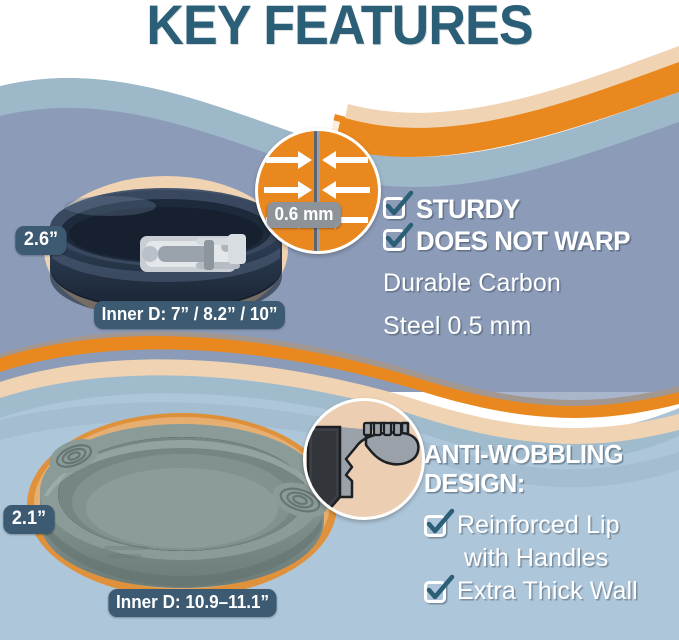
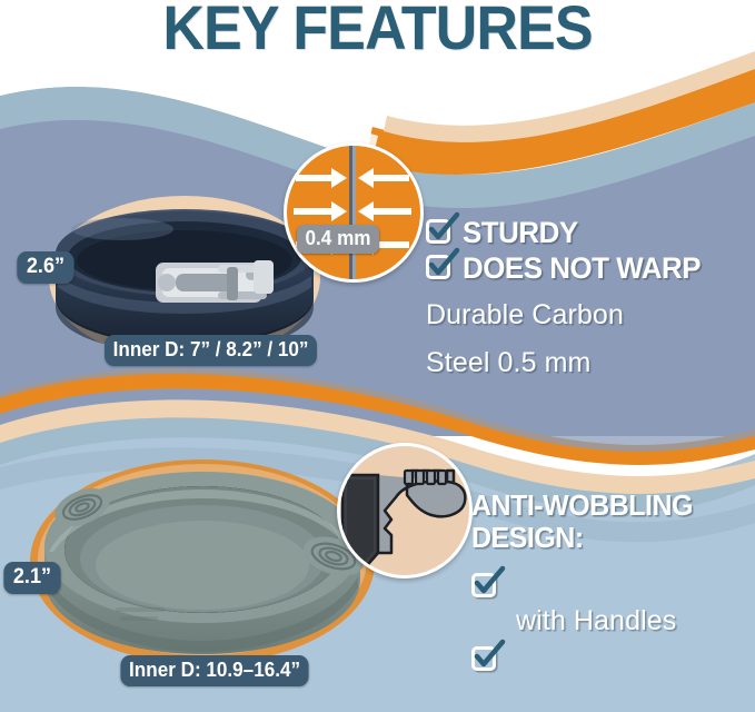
  KEY FEATURES
- 0.6 mm
+ 0.4 mm
  2.6”
  Inner D: 7” / 8.2” / 10”
  2.1”
- Inner D: 10.9–11.1”
+ Inner D: 10.9–16.4”
  STURDY
  DOES NOT WARP
  Durable Carbon
  Steel 0.5 mm
  ANTI-WOBBLING
  DESIGN:
- Reinforced Lip
  with Handles
- Extra Thick Wall
